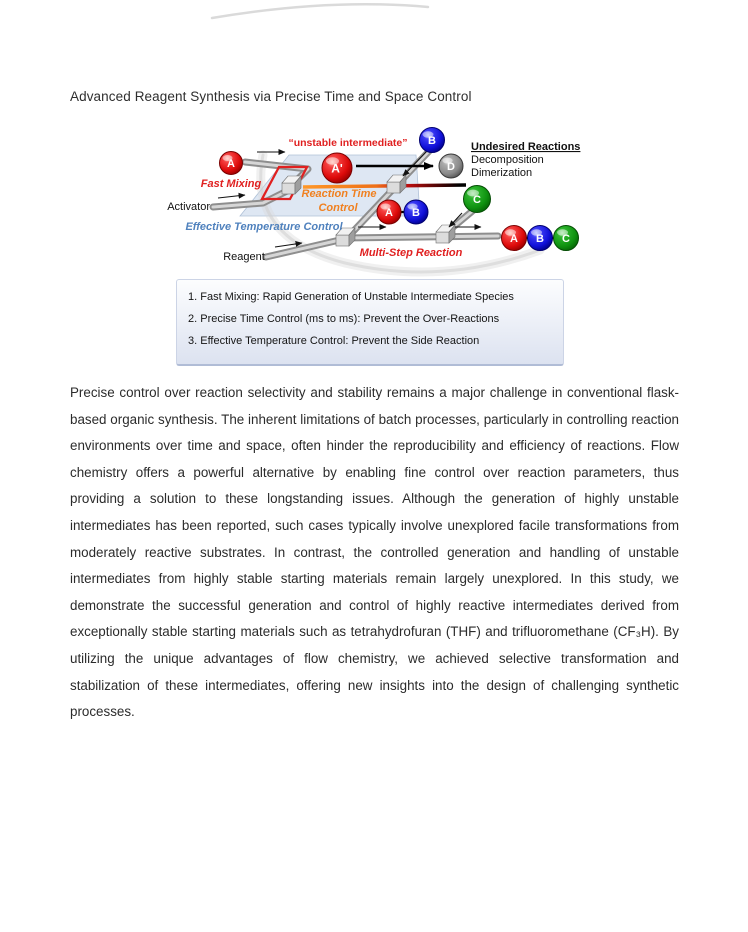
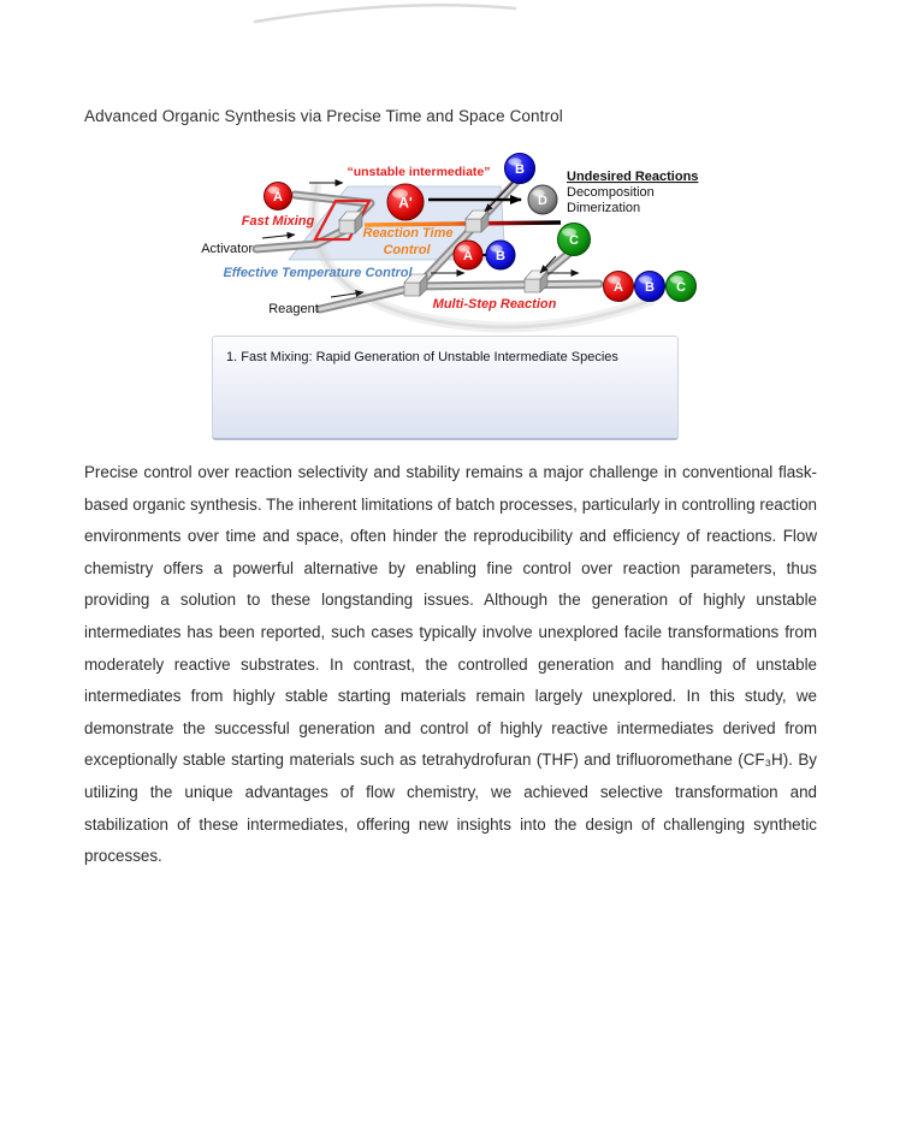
- Advanced Reagent Synthesis via Precise Time and Space Control
+ Advanced Organic Synthesis via Precise Time and Space Control
  A
  A'
  B
  D
  C
  A
  B
  A
  B
  C
  “unstable intermediate”
  Fast Mixing
  Reaction Time
  Control
  Effective Temperature Control
  Multi-Step Reaction
  Activator
  Reagent
  Undesired Reactions
  Decomposition
  Dimerization
  1. Fast Mixing: Rapid Generation of Unstable Intermediate Species
- 2. Precise Time Control (ms to ms): Prevent the Over-Reactions
- 3. Effective Temperature Control: Prevent the Side Reaction
  Precise control over reaction selectivity and stability remains a major challenge in conventional flask-based organic synthesis. The inherent limitations of batch processes, particularly in controlling reaction environments over time and space, often hinder the reproducibility and efficiency of reactions. Flow chemistry offers a powerful alternative by enabling fine control over reaction parameters, thus providing a solution to these longstanding issues. Although the generation of highly unstable intermediates has been reported, such cases typically involve unexplored facile transformations from moderately reactive substrates. In contrast, the controlled generation and handling of unstable intermediates from highly stable starting materials remain largely unexplored. In this study, we demonstrate the successful generation and control of highly reactive intermediates derived from exceptionally stable starting materials such as tetrahydrofuran (THF) and trifluoromethane (CF₃H). By utilizing the unique advantages of flow chemistry, we achieved selective transformation and stabilization of these intermediates, offering new insights into the design of challenging synthetic processes.
